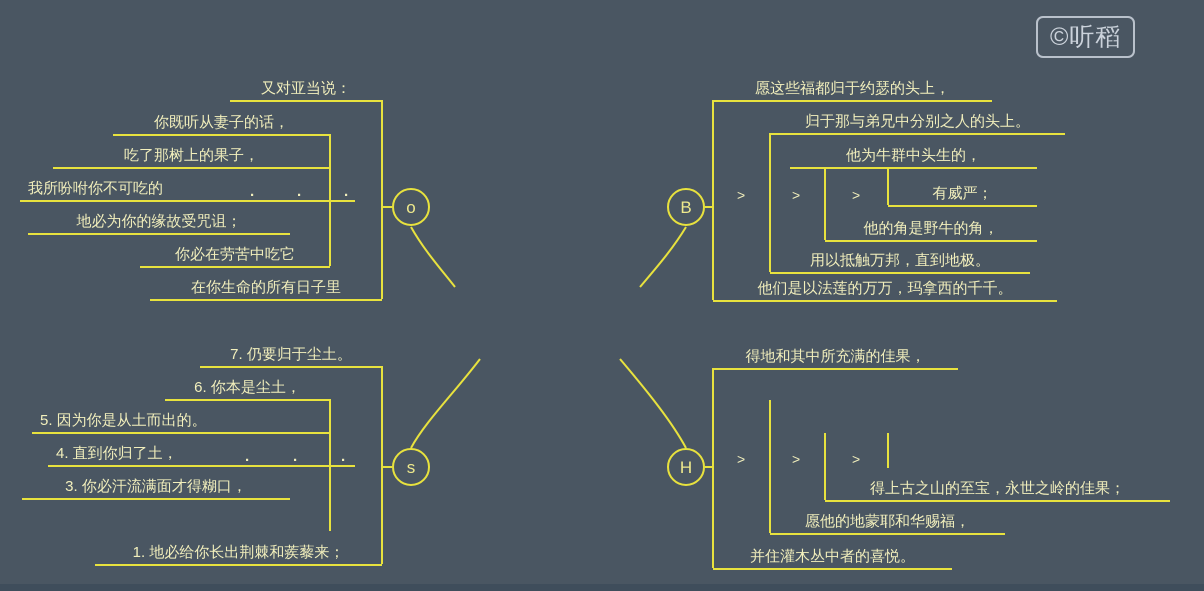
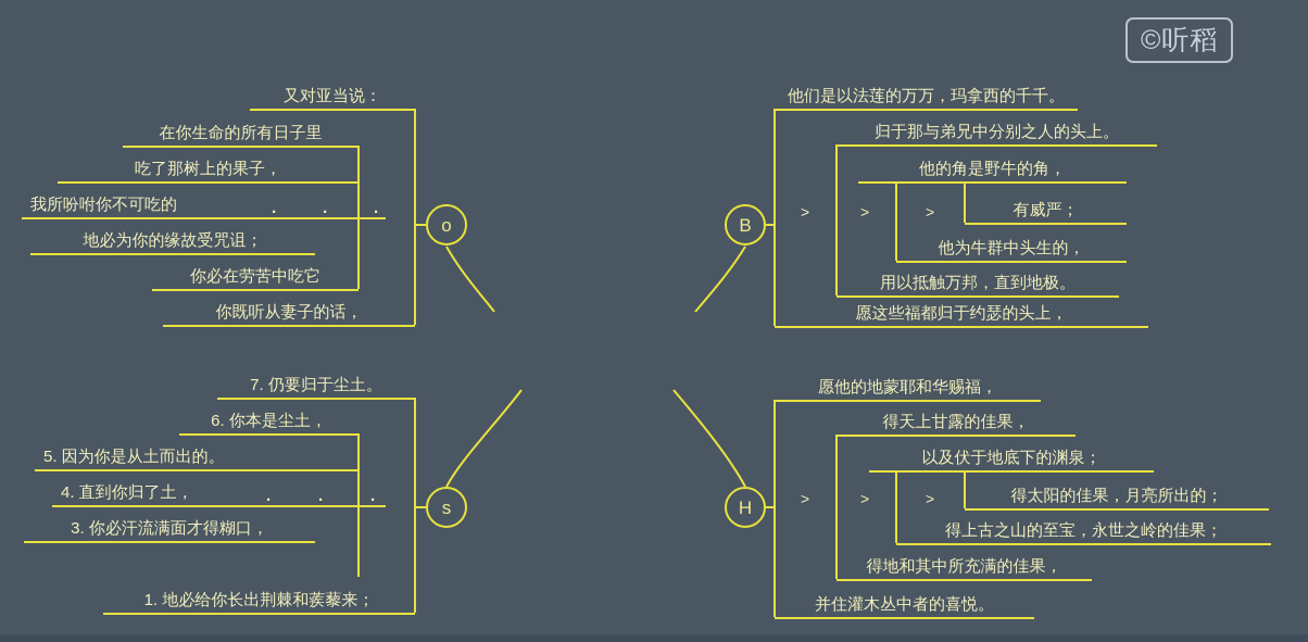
  o
  B
  s
  H
  又对亚当说：
- 你既听从妻子的话，
+ 在你生命的所有日子里
  吃了那树上的果子，
  我所吩咐你不可吃的
  地必为你的缘故受咒诅；
  你必在劳苦中吃它
- 在你生命的所有日子里
+ 你既听从妻子的话，
  .
  .
  .
- 愿这些福都归于约瑟的头上，
+ 他们是以法莲的万万，玛拿西的千千。
  归于那与弟兄中分别之人的头上。
- 他为牛群中头生的，
+ 他的角是野牛的角，
  有威严；
- 他的角是野牛的角，
+ 他为牛群中头生的，
  用以抵触万邦，直到地极。
- 他们是以法莲的万万，玛拿西的千千。
+ 愿这些福都归于约瑟的头上，
  >
  >
  >
  7. 仍要归于尘土。
  6. 你本是尘土，
  5. 因为你是从土而出的。
  4. 直到你归了土，
  3. 你必汗流满面才得糊口，
  1. 地必给你长出荆棘和蒺藜来；
  .
  .
  .
- 得地和其中所充满的佳果，
+ 愿他的地蒙耶和华赐福，
+ 得天上甘露的佳果，
+ 以及伏于地底下的渊泉；
+ 得太阳的佳果，月亮所出的；
  得上古之山的至宝，永世之岭的佳果；
- 愿他的地蒙耶和华赐福，
+ 得地和其中所充满的佳果，
  并住灌木丛中者的喜悦。
  >
  >
  >
  ©听稻
